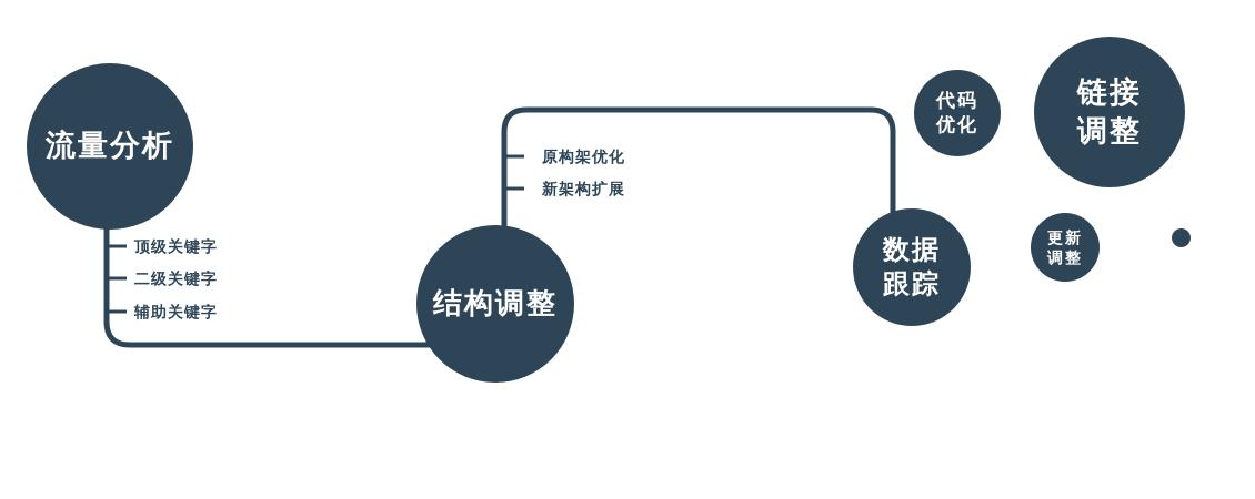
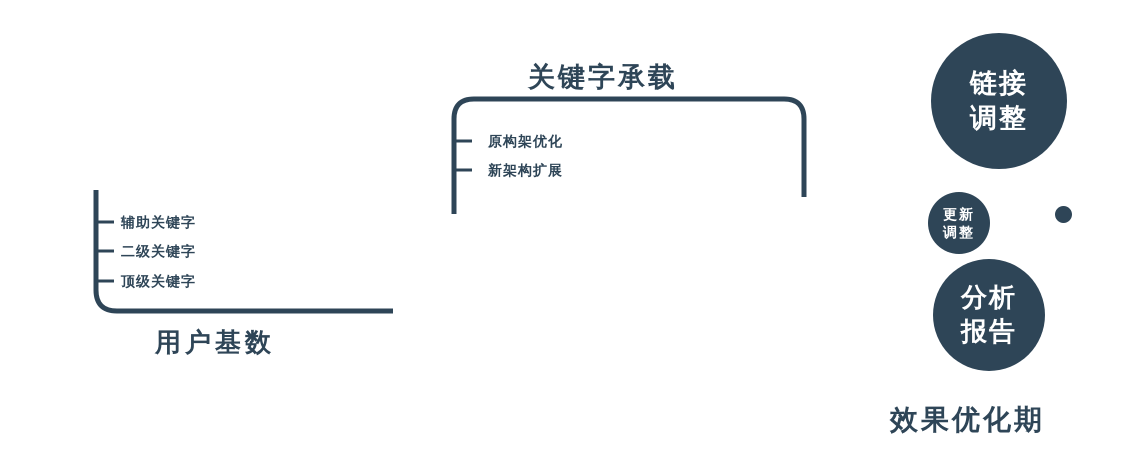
- 流量分析
- 结构调整
- 数据
- 跟踪
- 代码
- 优化
  链接
  调整
  更新
  调整
+ 分析
+ 报告
- 顶级关键字
+ 辅助关键字
  二级关键字
- 辅助关键字
+ 顶级关键字
  原构架优化
  新架构扩展
+ 用户基数
+ 关键字承载
+ 效果优化期
